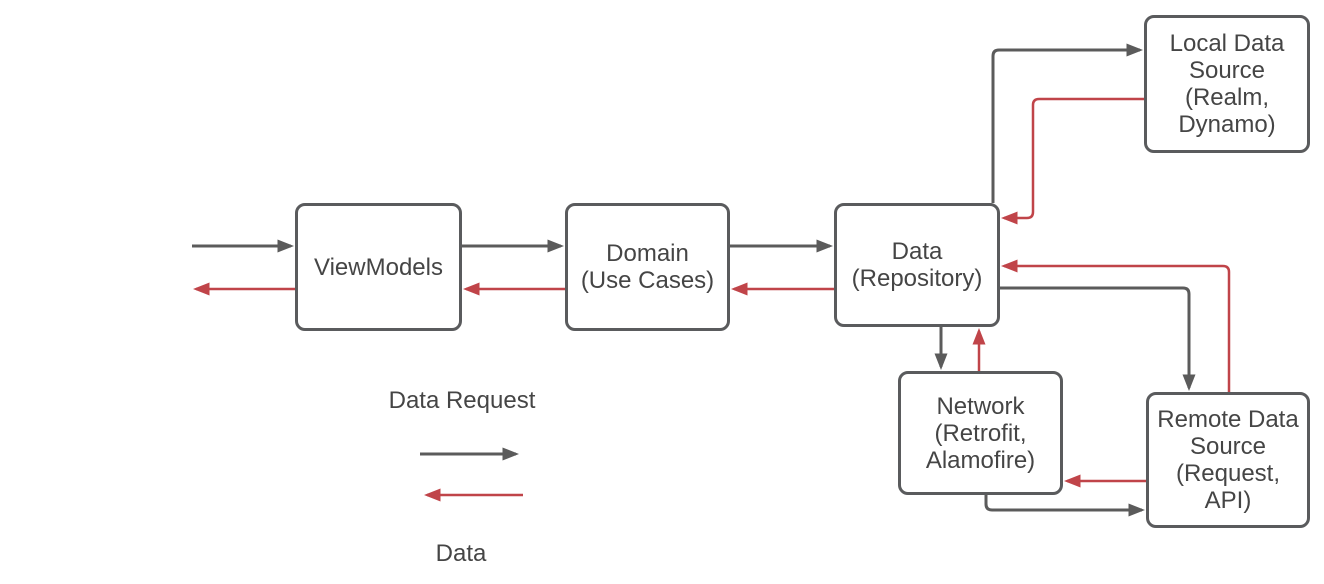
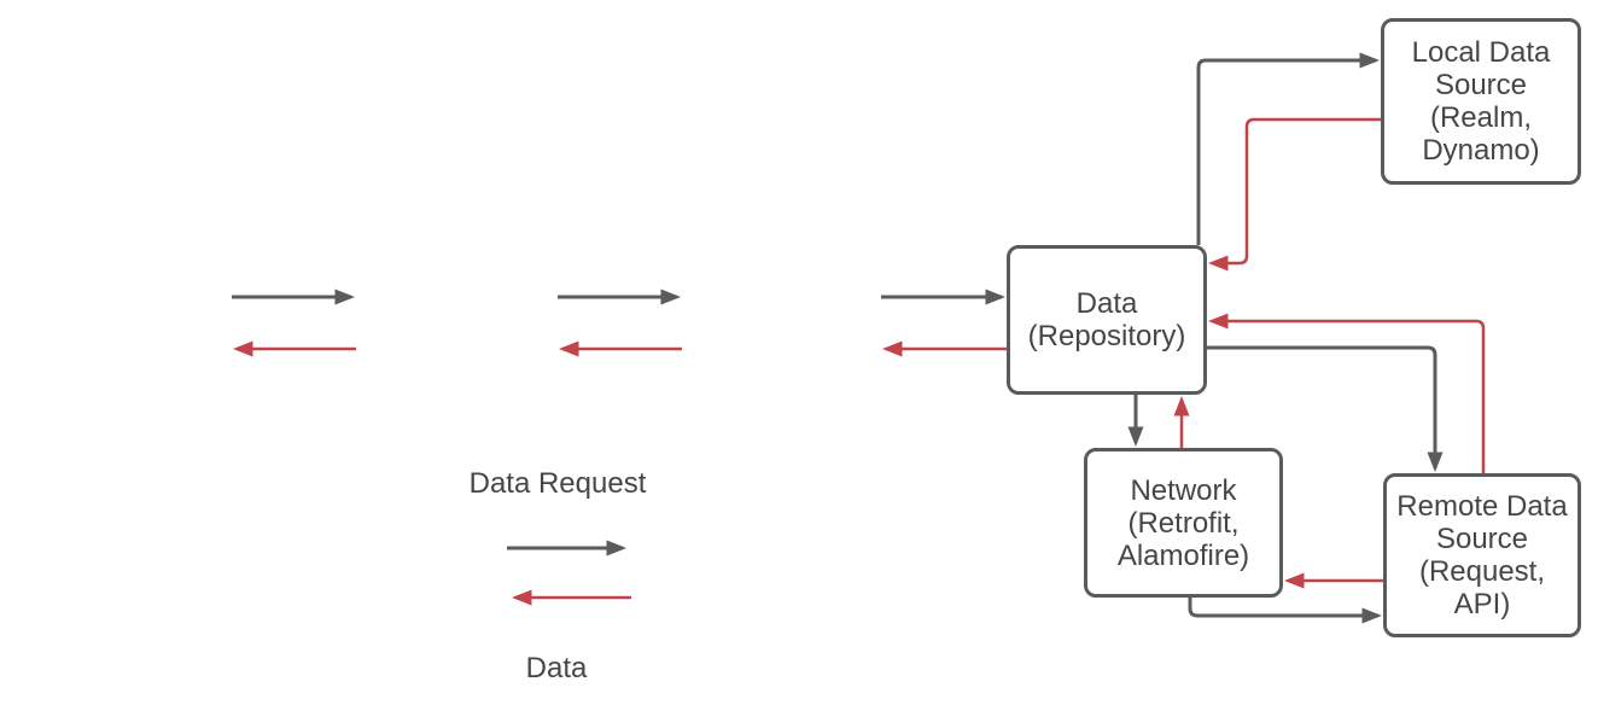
- ViewModels
- Domain
- (Use Cases)
  Data
  (Repository)
  Local Data
  Source
  (Realm,
  Dynamo)
  Network
  (Retrofit,
  Alamofire)
  Remote Data
  Source
  (Request,
  API)
  Data Request
  Data
